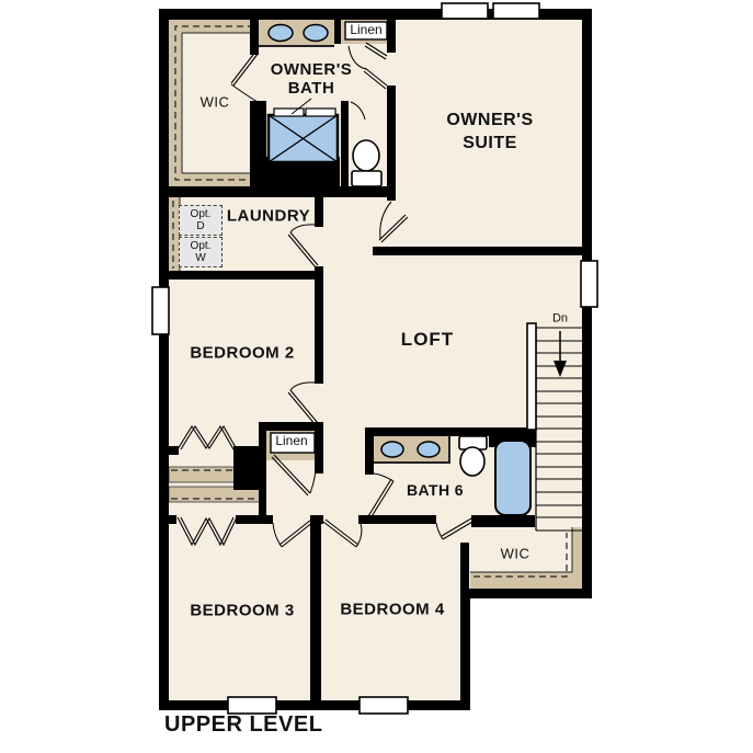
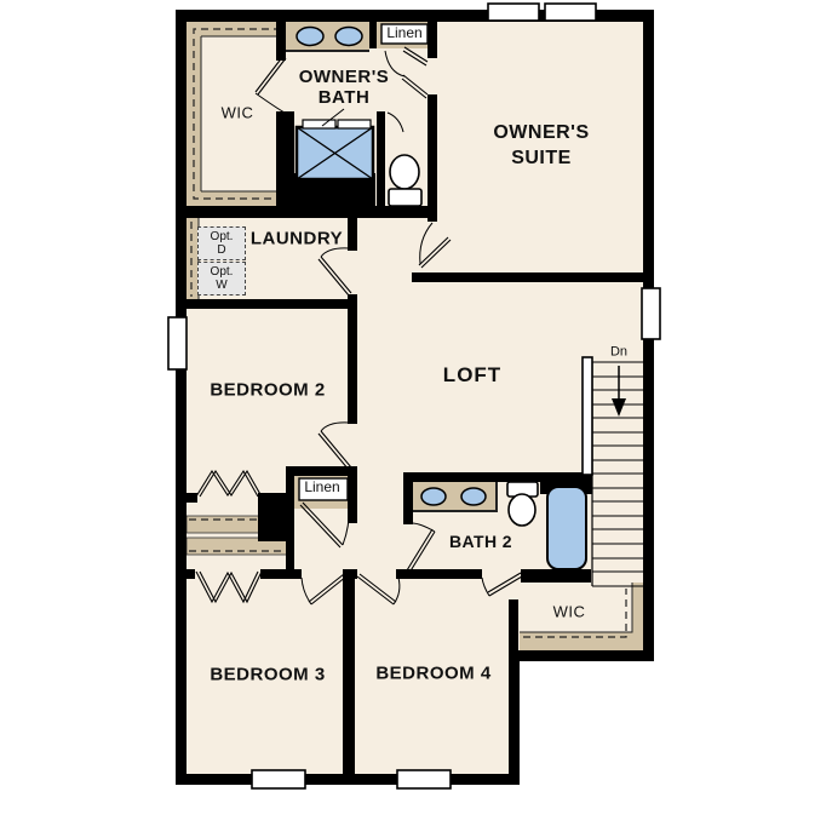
  WIC
  OWNER'S
  BATH
  Linen
  OWNER'S
  SUITE
  LAUNDRY
  Opt.
  D
  Opt.
  W
  BEDROOM 2
  LOFT
  Dn
  Linen
- BATH 6
+ BATH 2
  WIC
  BEDROOM 3
  BEDROOM 4
- UPPER LEVEL
